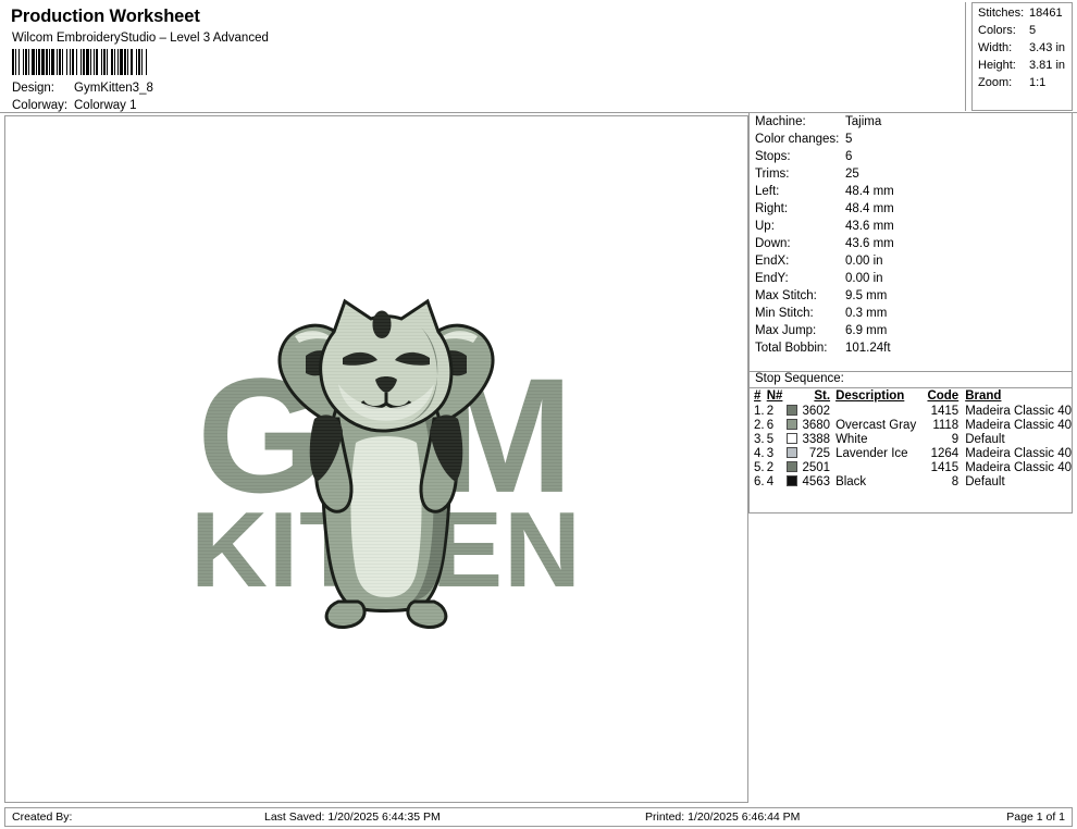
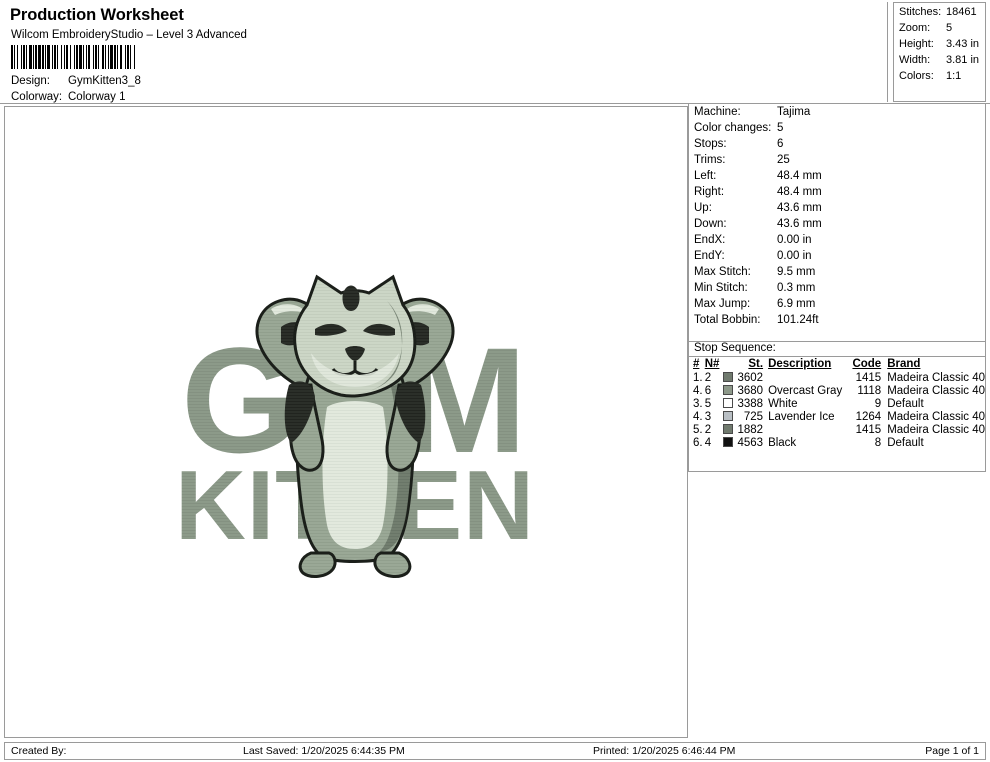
  Production Worksheet
  Wilcom EmbroideryStudio – Level 3 Advanced
  Design:
  GymKitten3_8
  Colorway:
  Colorway 1
  Stitches:
  18461
- Colors:
+ Zoom:
  5
- Width:
+ Height:
  3.43 in
- Height:
+ Width:
  3.81 in
- Zoom:
+ Colors:
  1:1
  Machine:
  Tajima
  Color changes:
  5
  Stops:
  6
  Trims:
  25
  Left:
  48.4 mm
  Right:
  48.4 mm
  Up:
  43.6 mm
  Down:
  43.6 mm
  EndX:
  0.00 in
  EndY:
  0.00 in
  Max Stitch:
  9.5 mm
  Min Stitch:
  0.3 mm
  Max Jump:
  6.9 mm
  Total Bobbin:
  101.24ft
  Stop Sequence:
  #	N#		St.	Description	Code	Brand
  1.	2		3602		1415	Madeira Classic 40
- 2.	6		3680	Overcast Gray	1118	Madeira Classic 40
+ 4.	6		3680	Overcast Gray	1118	Madeira Classic 40
  3.	5		3388	White	9	Default
  4.	3		725	Lavender Ice	1264	Madeira Classic 40
- 5.	2		2501		1415	Madeira Classic 40
+ 5.	2		1882		1415	Madeira Classic 40
  6.	4		4563	Black	8	Default
  Created By:
  Last Saved: 1/20/2025 6:44:35 PM
  Printed: 1/20/2025 6:46:44 PM
  Page 1 of 1
